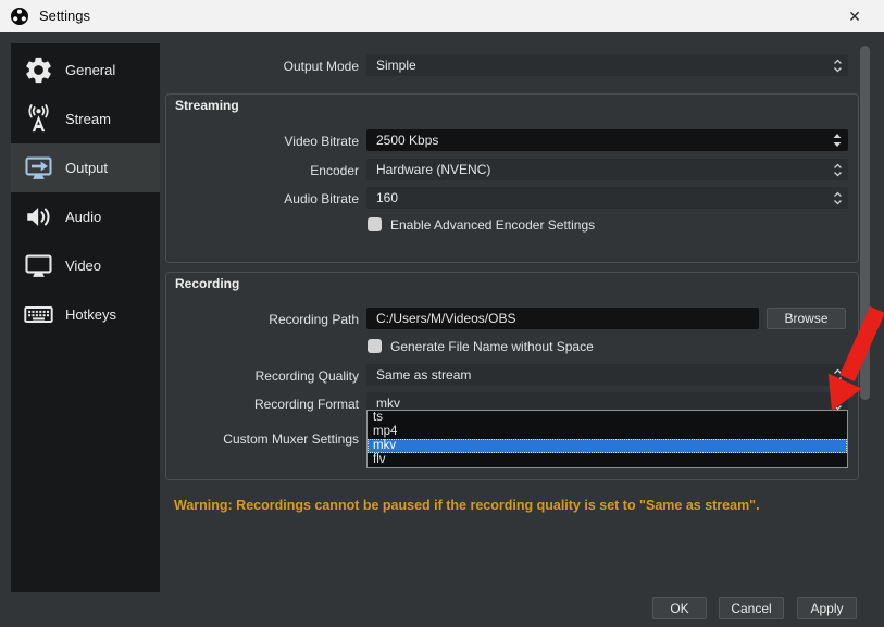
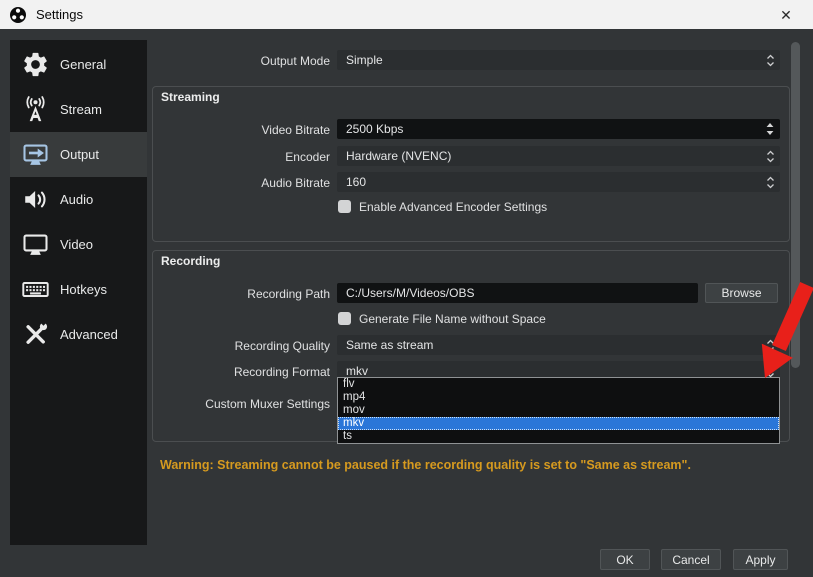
  Settings
  ✕
  General
  Stream
  Output
  Audio
  Video
  Hotkeys
+ Advanced
  Output Mode
  Simple
  Streaming
  Video Bitrate
  2500 Kbps
  Encoder
  Hardware (NVENC)
  Audio Bitrate
  160
  Enable Advanced Encoder Settings
  Recording
  Recording Path
  C:/Users/M/Videos/OBS
  Browse
  Generate File Name without Space
  Recording Quality
  Same as stream
  Recording Format
  mkv
  Custom Muxer Settings
- ts
+ flv
  mp4
+ mov
  mkv
- flv
+ ts
- Warning: Recordings cannot be paused if the recording quality is set to "Same as stream".
+ Warning: Streaming cannot be paused if the recording quality is set to "Same as stream".
  OK
  Cancel
  Apply
